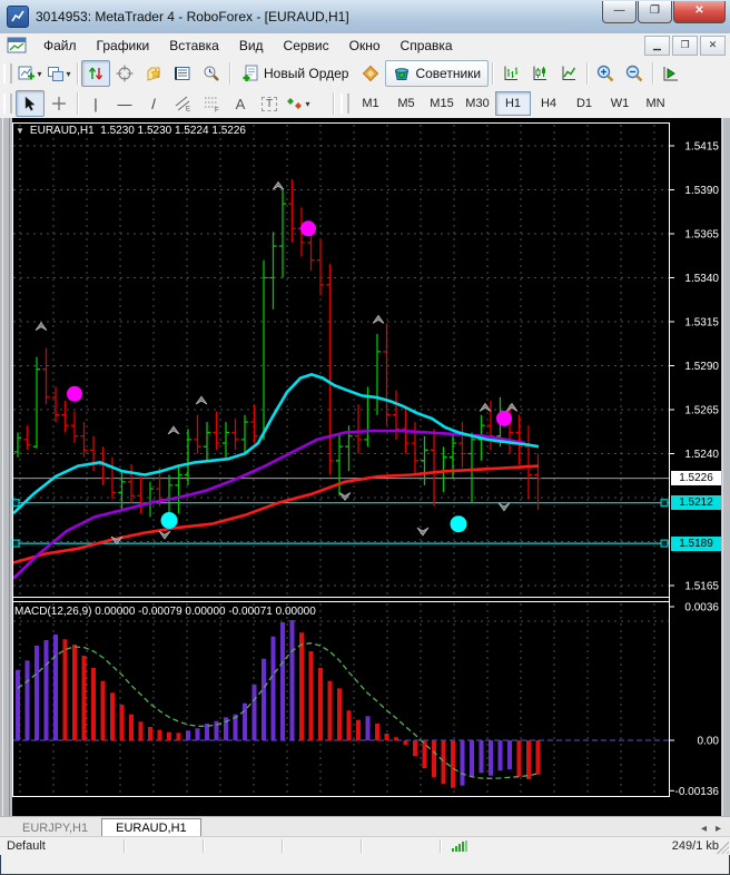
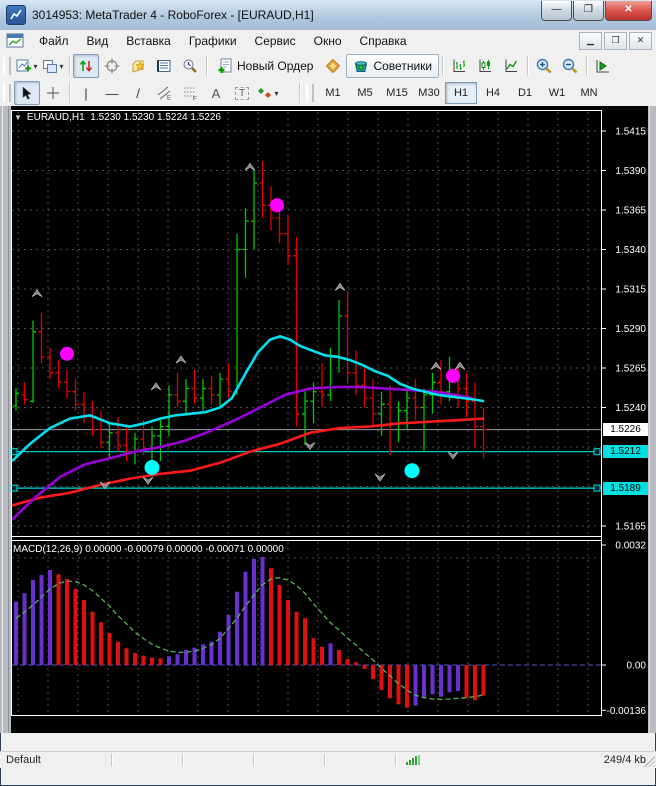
  3014953: MetaTrader 4 - RoboForex - [EURAUD,H1]
  —
  ❐
  ✕
  Файл
- Графики
+ Вид
  Вставка
- Вид
+ Графики
  Сервис
  Окно
  Справка
  ▁
  ❐
  ✕
  ▾
  ▾
  Новый Ордер
  Советники
  |
  —
  /
  A
  T
  ▾
  M1
  M5
  M15
  M30
  H1
  H4
  D1
  W1
  MN
  1.5415
  1.5390
  1.5365
  1.5340
  1.5315
  1.5290
  1.5265
  1.5240
  1.5165
- 0.0036
+ 0.0032
  0.00
  -0.00136
  ▼ EURAUD,H1 1.5230 1.5230 1.5224 1.5226
  MACD(12,26,9) 0.00000 -0.00079 0.00000 -0.00071 0.00000
  1.5226
  1.5212
  1.5189
- EURJPY,H1
- EURAUD,H1
- ◂
- ▸
  Default
- 249/1 kb
+ 249/4 kb
